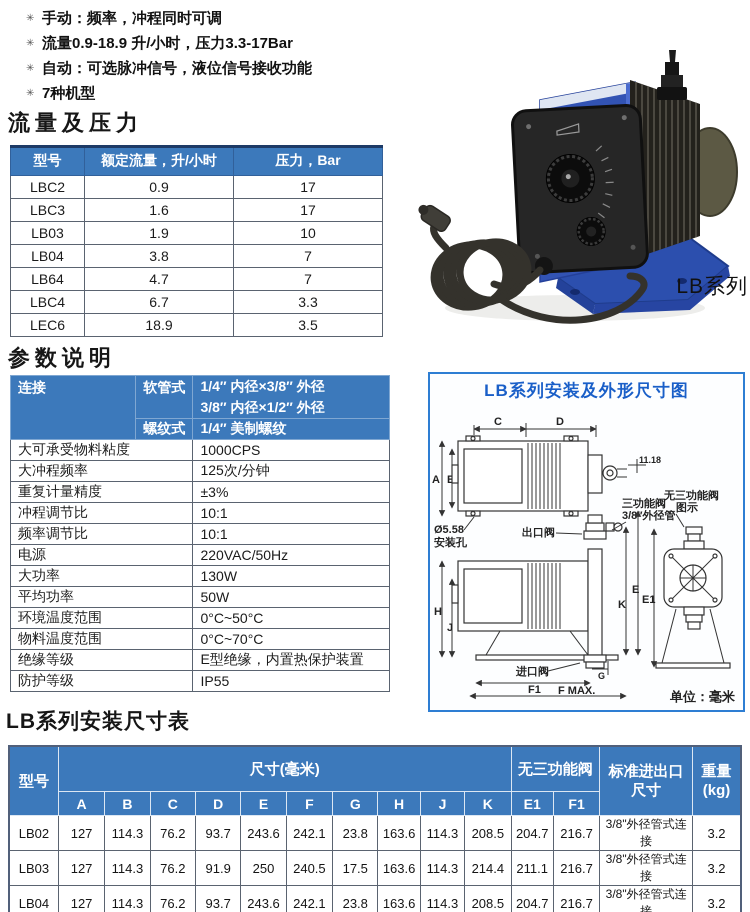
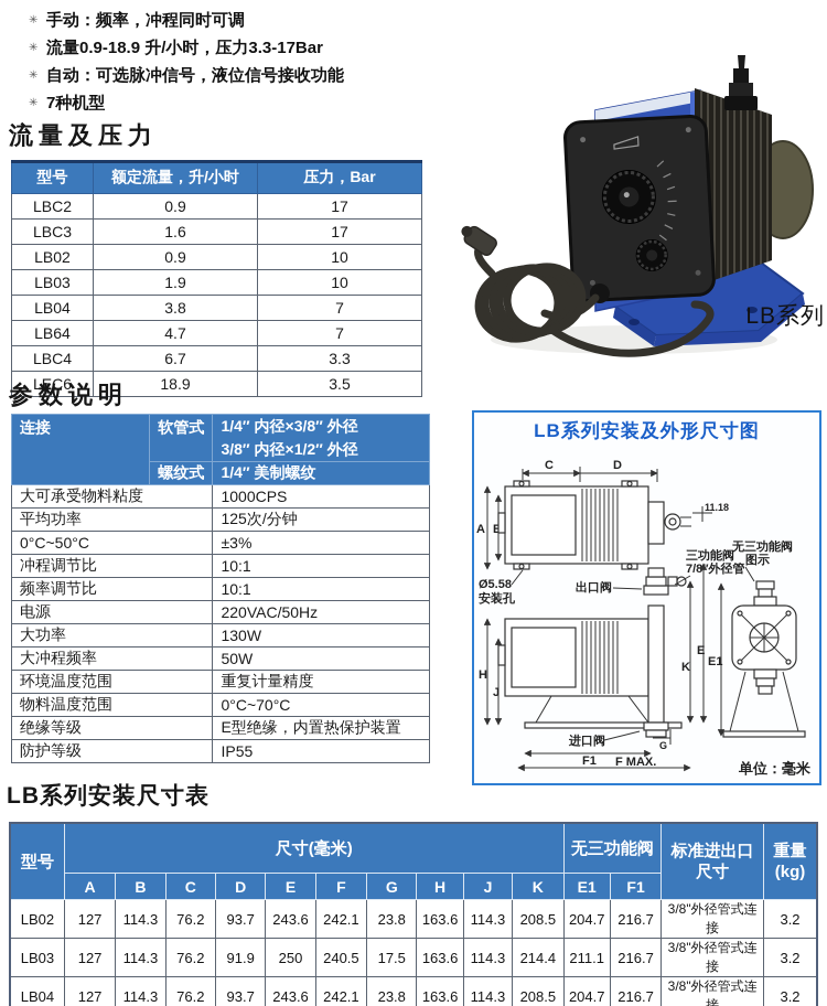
  ✳ 手动：频率，冲程同时可调
  ✳ 流量0.9-18.9 升/小时，压力3.3-17Bar
  ✳ 自动：可选脉冲信号，液位信号接收功能
  ✳ 7种机型
  流量及压力
  型号	额定流量，升/小时	压力，Bar
  LBC2	0.9	17
  LBC3	1.6	17
+ LB02	0.9	10
  LB03	1.9	10
  LB04	3.8	7
  LB64	4.7	7
  LBC4	6.7	3.3
  LEC6	18.9	3.5
  参数说明
  连接	软管式	1/4″ 内径×3/8″ 外径 3/8″ 内径×1/2″ 外径
  螺纹式	1/4″ 美制螺纹
  大可承受物料粘度	1000CPS
- 大冲程频率	125次/分钟
+ 平均功率	125次/分钟
- 重复计量精度	±3%
+ 0°C~50°C	±3%
  冲程调节比	10:1
  频率调节比	10:1
  电源	220VAC/50Hz
  大功率	130W
- 平均功率	50W
+ 大冲程频率	50W
- 环境温度范围	0°C~50°C
+ 环境温度范围	重复计量精度
  物料温度范围	0°C~70°C
  绝缘等级	E型绝缘，内置热保护装置
  防护等级	IP55
  LB系列
  LB系列安装及外形尺寸图
  C
  D
  A
  B
  11.18
  Ø5.58
  安装孔
  H
  J
  出口阀
  三功能阀
- 3/8″外径管
+ 7/8″外径管
  E
  K
  G
  进口阀
  F1
  F MAX.
  无三功能阀
  图示
  E1
  单位：毫米
  LB系列安装尺寸表
  型号	尺寸(毫米)	无三功能阀	标准进出口尺寸	重量(kg)
  A	B	C	D	E	F	G	H	J	K	E1	F1
  LB02	127	114.3	76.2	93.7	243.6	242.1	23.8	163.6	114.3	208.5	204.7	216.7	3/8"外径管式连接	3.2
  LB03	127	114.3	76.2	91.9	250	240.5	17.5	163.6	114.3	214.4	211.1	216.7	3/8"外径管式连接	3.2
  LB04	127	114.3	76.2	93.7	243.6	242.1	23.8	163.6	114.3	208.5	204.7	216.7	3/8"外径管式连接	3.2
